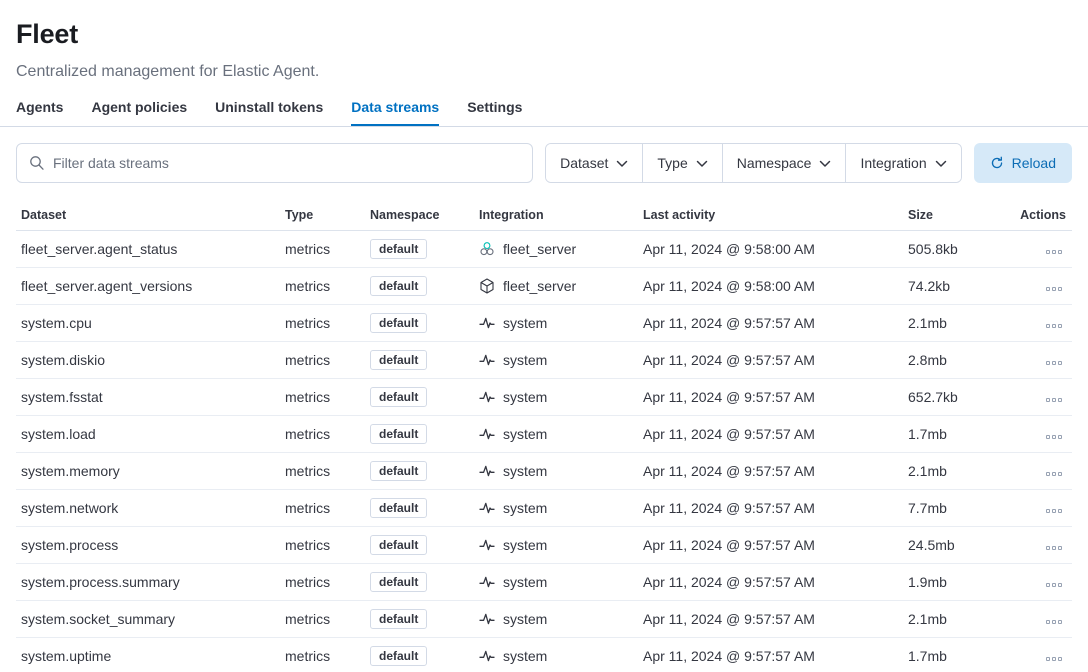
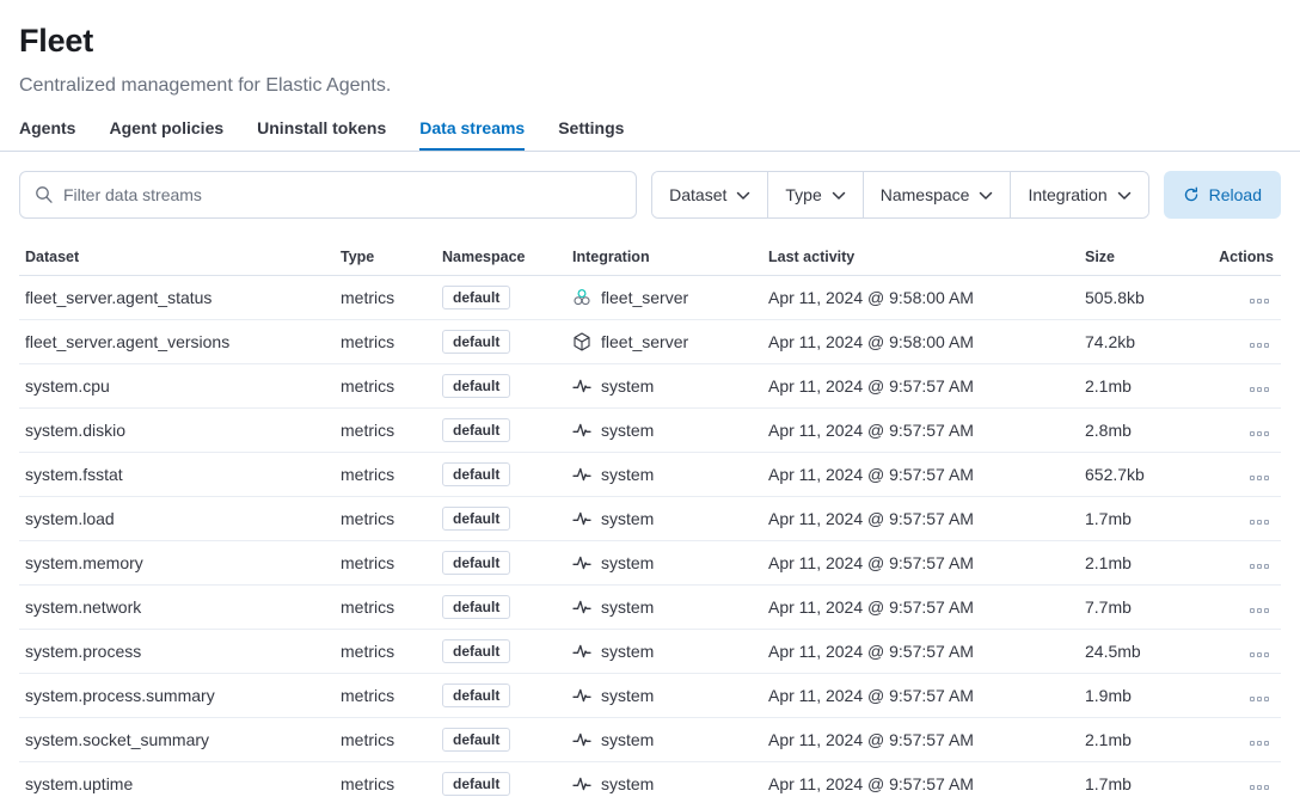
  Fleet
- Centralized management for Elastic Agent.
+ Centralized management for Elastic Agents.
  Agents
  Agent policies
  Uninstall tokens
  Data streams
  Settings
  Filter data streams
  Dataset
  Type
  Namespace
  Integration
  Reload
  Dataset
  Type
  Namespace
  Integration
  Last activity
  Size
  Actions
  fleet_server.agent_status
  metrics
  default
  fleet_server
  Apr 11, 2024 @ 9:58:00 AM
  505.8kb
  fleet_server.agent_versions
  metrics
  default
  fleet_server
  Apr 11, 2024 @ 9:58:00 AM
  74.2kb
  system.cpu
  metrics
  default
  system
  Apr 11, 2024 @ 9:57:57 AM
  2.1mb
  system.diskio
  metrics
  default
  system
  Apr 11, 2024 @ 9:57:57 AM
  2.8mb
  system.fsstat
  metrics
  default
  system
  Apr 11, 2024 @ 9:57:57 AM
  652.7kb
  system.load
  metrics
  default
  system
  Apr 11, 2024 @ 9:57:57 AM
  1.7mb
  system.memory
  metrics
  default
  system
  Apr 11, 2024 @ 9:57:57 AM
  2.1mb
  system.network
  metrics
  default
  system
  Apr 11, 2024 @ 9:57:57 AM
  7.7mb
  system.process
  metrics
  default
  system
  Apr 11, 2024 @ 9:57:57 AM
  24.5mb
  system.process.summary
  metrics
  default
  system
  Apr 11, 2024 @ 9:57:57 AM
  1.9mb
  system.socket_summary
  metrics
  default
  system
  Apr 11, 2024 @ 9:57:57 AM
  2.1mb
  system.uptime
  metrics
  default
  system
  Apr 11, 2024 @ 9:57:57 AM
  1.7mb
